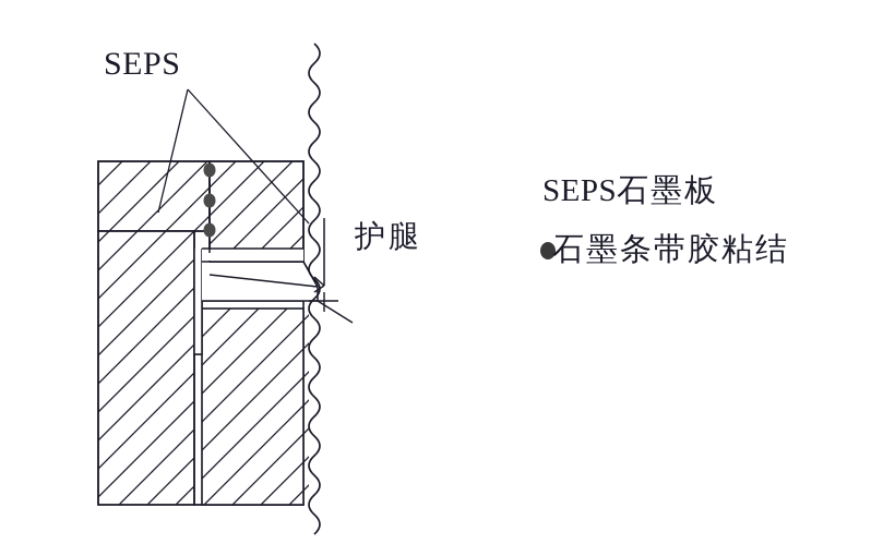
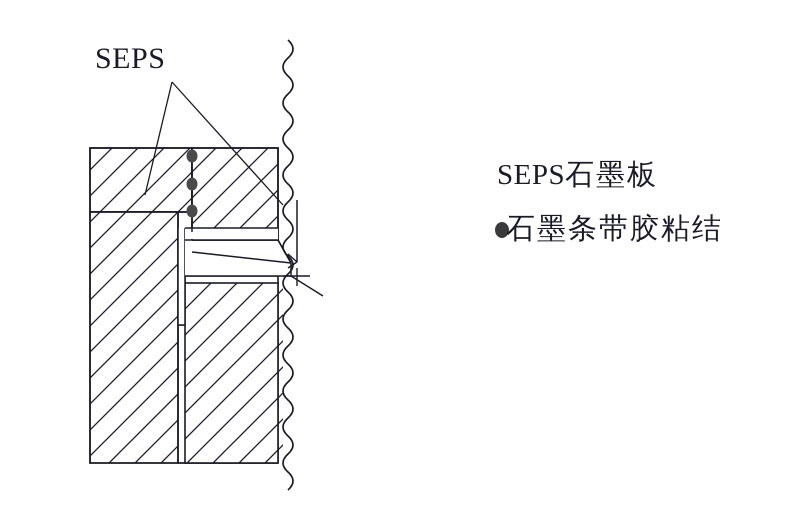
  SEPS
- 护腿
  SEPS石墨板
  石墨条带胶粘结
